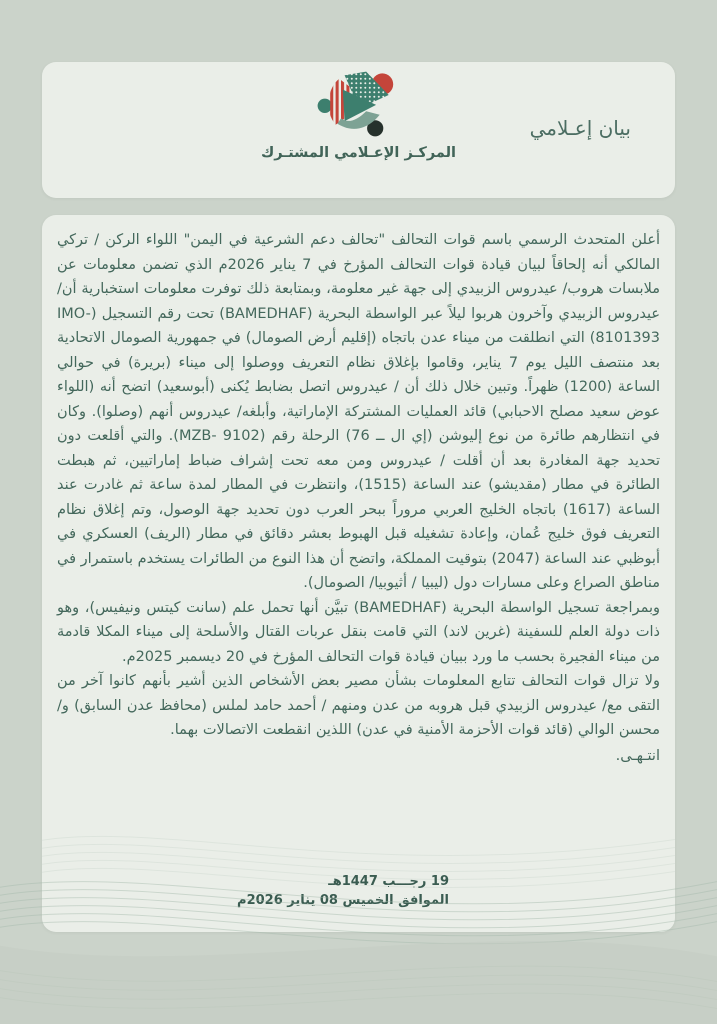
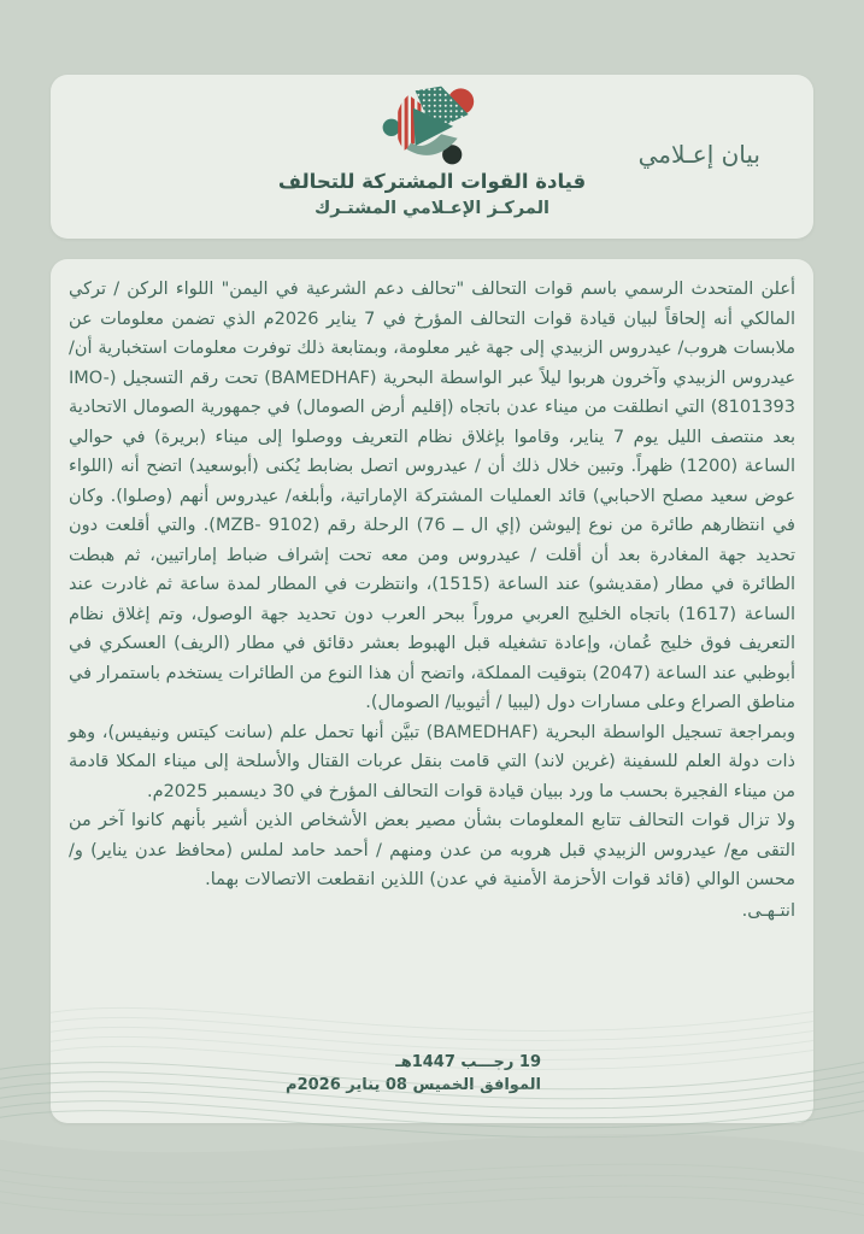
  بيان إعـلامي
+ قيادة القوات المشتركة للتحالف
  المركـز الإعـلامي المشتـرك
  أعلن المتحدث الرسمي باسم قوات التحالف "تحالف دعم الشرعية في اليمن" اللواء الركن / تركي المالكي أنه إلحاقاً لبيان قيادة قوات التحالف المؤرخ في 7 يناير 2026م الذي تضمن معلومات عن ملابسات هروب/ عيدروس الزبيدي إلى جهة غير معلومة، وبمتابعة ذلك توفرت معلومات استخبارية أن/ عيدروس الزبيدي وآخرون هربوا ليلاً عبر الواسطة البحرية (BAMEDHAF) تحت رقم التسجيل (IMO- 8101393) التي انطلقت من ميناء عدن باتجاه (إقليم أرض الصومال) في جمهورية الصومال الاتحادية بعد منتصف الليل يوم 7 يناير، وقاموا بإغلاق نظام التعريف ووصلوا إلى ميناء (بريرة) في حوالي الساعة (1200) ظهراً. وتبين خلال ذلك أن / عيدروس اتصل بضابط يُكنى (أبوسعيد) اتضح أنه (اللواء عوض سعيد مصلح الاحبابي) قائد العمليات المشتركة الإماراتية، وأبلغه/ عيدروس أنهم (وصلوا). وكان في انتظارهم طائرة من نوع إليوشن (إي ال ــ 76) الرحلة رقم (MZB- 9102). والتي أقلعت دون تحديد جهة المغادرة بعد أن أقلت / عيدروس ومن معه تحت إشراف ضباط إماراتيين، ثم هبطت الطائرة في مطار (مقديشو) عند الساعة (1515)، وانتظرت في المطار لمدة ساعة ثم غادرت عند الساعة (1617) باتجاه الخليج العربي مروراً ببحر العرب دون تحديد جهة الوصول، وتم إغلاق نظام التعريف فوق خليج عُمان، وإعادة تشغيله قبل الهبوط بعشر دقائق في مطار (الريف) العسكري في أبوظبي عند الساعة (2047) بتوقيت المملكة، واتضح أن هذا النوع من الطائرات يستخدم باستمرار في مناطق الصراع وعلى مسارات دول (ليبيا / أثيوبيا/ الصومال).
- وبمراجعة تسجيل الواسطة البحرية (BAMEDHAF) تبيَّن أنها تحمل علم (سانت كيتس ونيفيس)، وهو ذات دولة العلم للسفينة (غرين لاند) التي قامت بنقل عربات القتال والأسلحة إلى ميناء المكلا قادمة من ميناء الفجيرة بحسب ما ورد ببيان قيادة قوات التحالف المؤرخ في 20 ديسمبر 2025م.
+ وبمراجعة تسجيل الواسطة البحرية (BAMEDHAF) تبيَّن أنها تحمل علم (سانت كيتس ونيفيس)، وهو ذات دولة العلم للسفينة (غرين لاند) التي قامت بنقل عربات القتال والأسلحة إلى ميناء المكلا قادمة من ميناء الفجيرة بحسب ما ورد ببيان قيادة قوات التحالف المؤرخ في 30 ديسمبر 2025م.
- ولا تزال قوات التحالف تتابع المعلومات بشأن مصير بعض الأشخاص الذين أشير بأنهم كانوا آخر من التقى مع/ عيدروس الزبيدي قبل هروبه من عدن ومنهم / أحمد حامد لملس (محافظ عدن السابق) و/ محسن الوالي (قائد قوات الأحزمة الأمنية في عدن) اللذين انقطعت الاتصالات بهما.
+ ولا تزال قوات التحالف تتابع المعلومات بشأن مصير بعض الأشخاص الذين أشير بأنهم كانوا آخر من التقى مع/ عيدروس الزبيدي قبل هروبه من عدن ومنهم / أحمد حامد لملس (محافظ عدن يناير) و/ محسن الوالي (قائد قوات الأحزمة الأمنية في عدن) اللذين انقطعت الاتصالات بهما.
  انتـهـى.
  19 رجـــب 1447هـ
  الموافق الخميس 08 يناير 2026م
